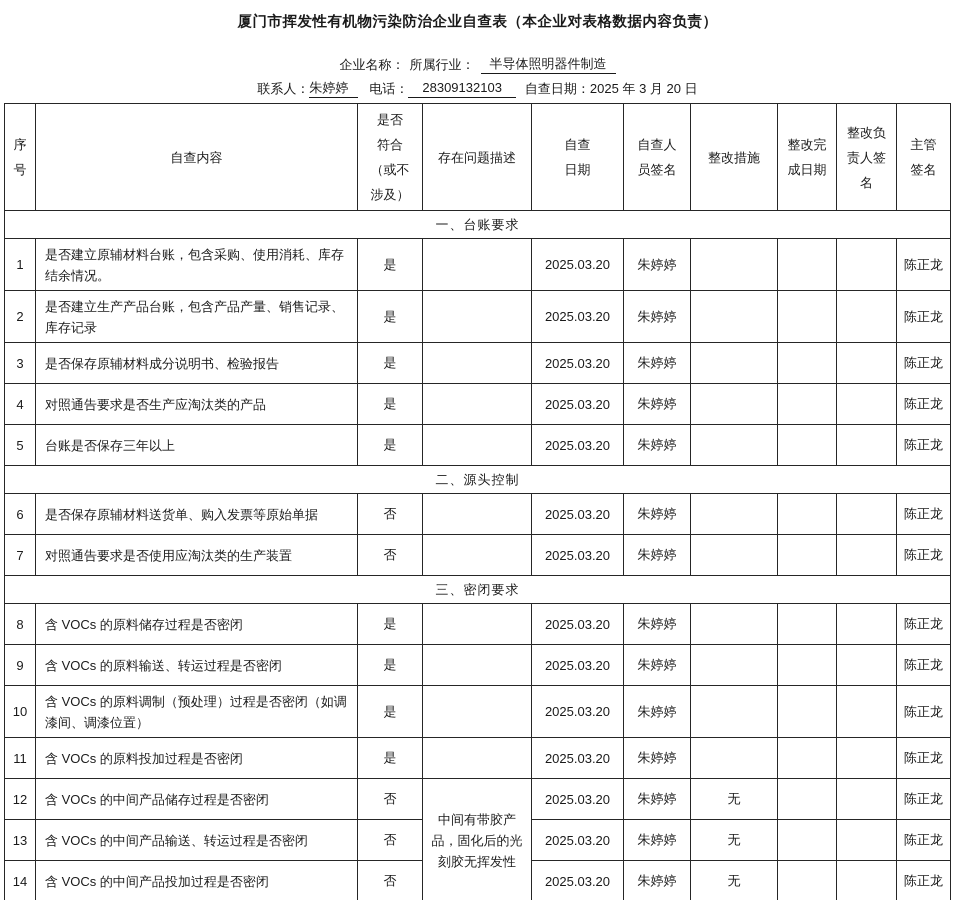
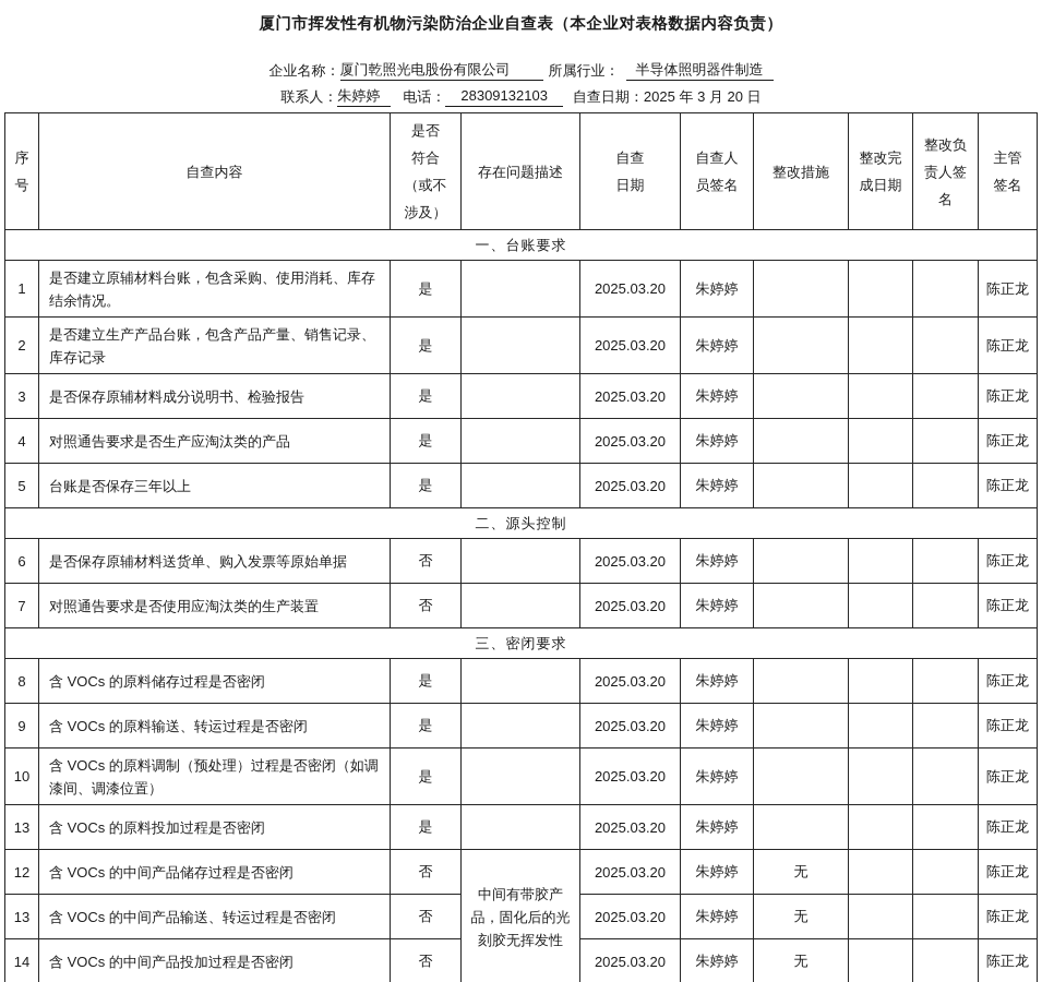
  厦门市挥发性有机物污染防治企业自查表（本企业对表格数据内容负责）
  企业名称：
+ 厦门乾照光电股份有限公司
  所属行业：
  半导体照明器件制造
  联系人：
  朱婷婷
  电话：
  28309132103
  自查日期：
  2025 年 3 月 20 日
  序 号	自查内容	是否 符合 （或不 涉及）	存在问题描述	自查 日期	自查人 员签名	整改措施	整改完 成日期	整改负 责人签 名	主管 签名
  一、台账要求
  1	是否建立原辅材料台账，包含采购、使用消耗、库存结余情况。	是		2025.03.20	朱婷婷				陈正龙
  2	是否建立生产产品台账，包含产品产量、销售记录、库存记录	是		2025.03.20	朱婷婷				陈正龙
  3	是否保存原辅材料成分说明书、检验报告	是		2025.03.20	朱婷婷				陈正龙
  4	对照通告要求是否生产应淘汰类的产品	是		2025.03.20	朱婷婷				陈正龙
  5	台账是否保存三年以上	是		2025.03.20	朱婷婷				陈正龙
  二、源头控制
  6	是否保存原辅材料送货单、购入发票等原始单据	否		2025.03.20	朱婷婷				陈正龙
  7	对照通告要求是否使用应淘汰类的生产装置	否		2025.03.20	朱婷婷				陈正龙
  三、密闭要求
  8	含 VOCs 的原料储存过程是否密闭	是		2025.03.20	朱婷婷				陈正龙
  9	含 VOCs 的原料输送、转运过程是否密闭	是		2025.03.20	朱婷婷				陈正龙
  10	含 VOCs 的原料调制（预处理）过程是否密闭（如调漆间、调漆位置）	是		2025.03.20	朱婷婷				陈正龙
- 11	含 VOCs 的原料投加过程是否密闭	是		2025.03.20	朱婷婷				陈正龙
+ 13	含 VOCs 的原料投加过程是否密闭	是		2025.03.20	朱婷婷				陈正龙
  12	含 VOCs 的中间产品储存过程是否密闭	否	中间有带胶产品，固化后的光刻胶无挥发性	2025.03.20	朱婷婷	无			陈正龙
  13	含 VOCs 的中间产品输送、转运过程是否密闭	否	2025.03.20	朱婷婷	无			陈正龙
  14	含 VOCs 的中间产品投加过程是否密闭	否	2025.03.20	朱婷婷	无			陈正龙
